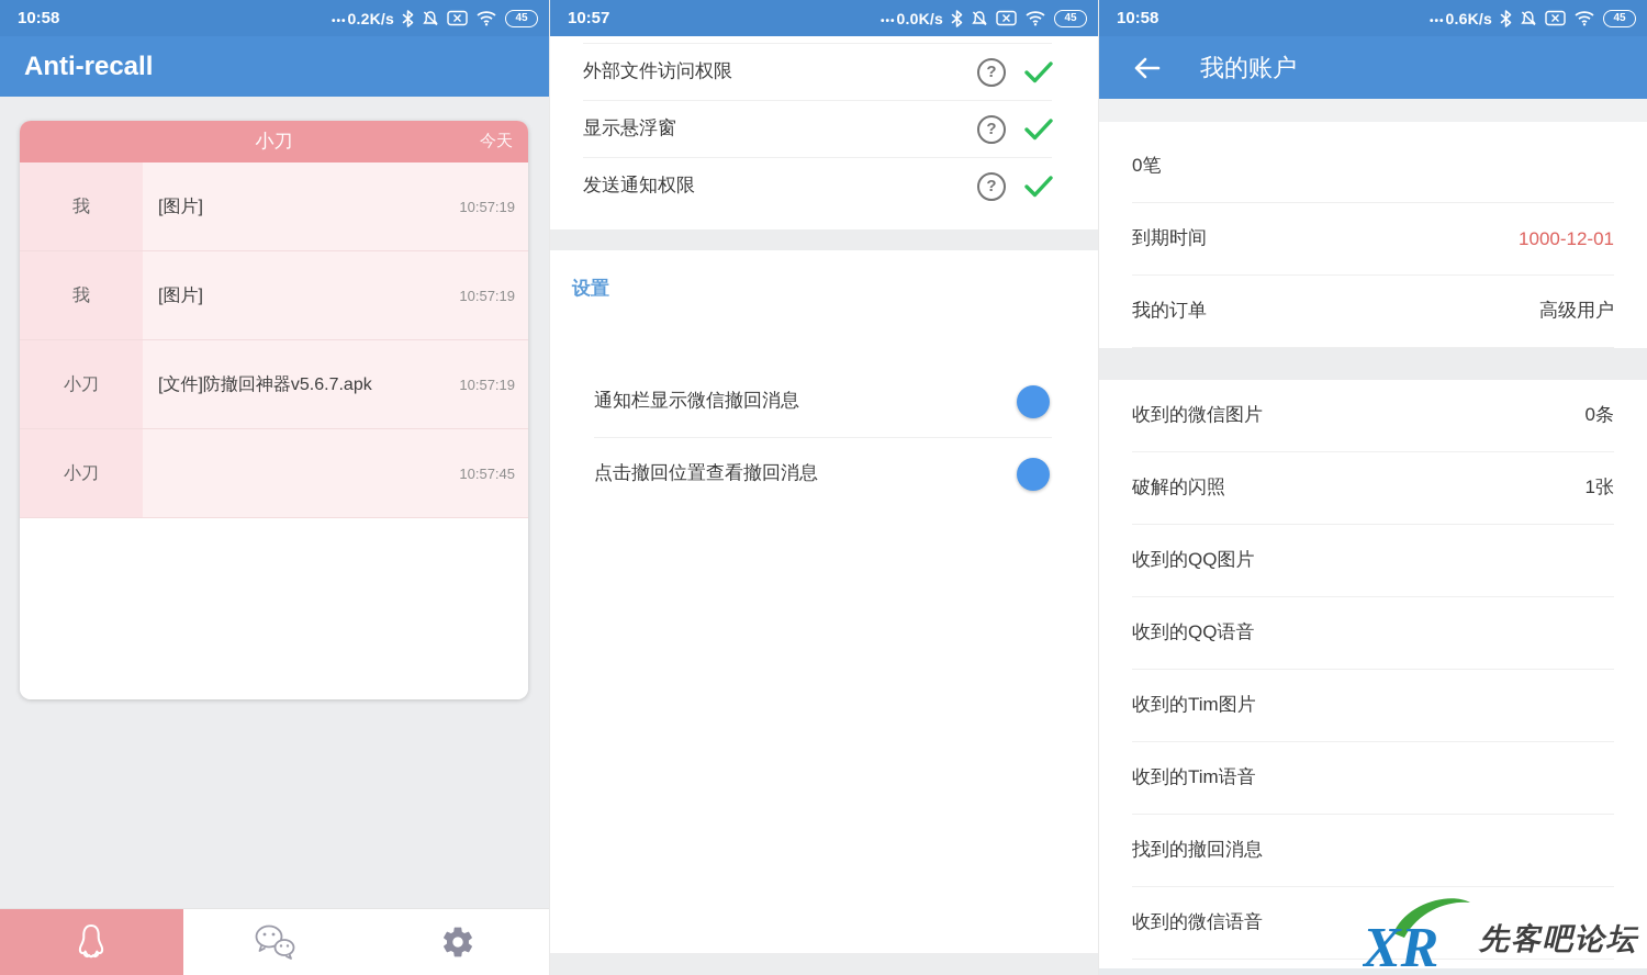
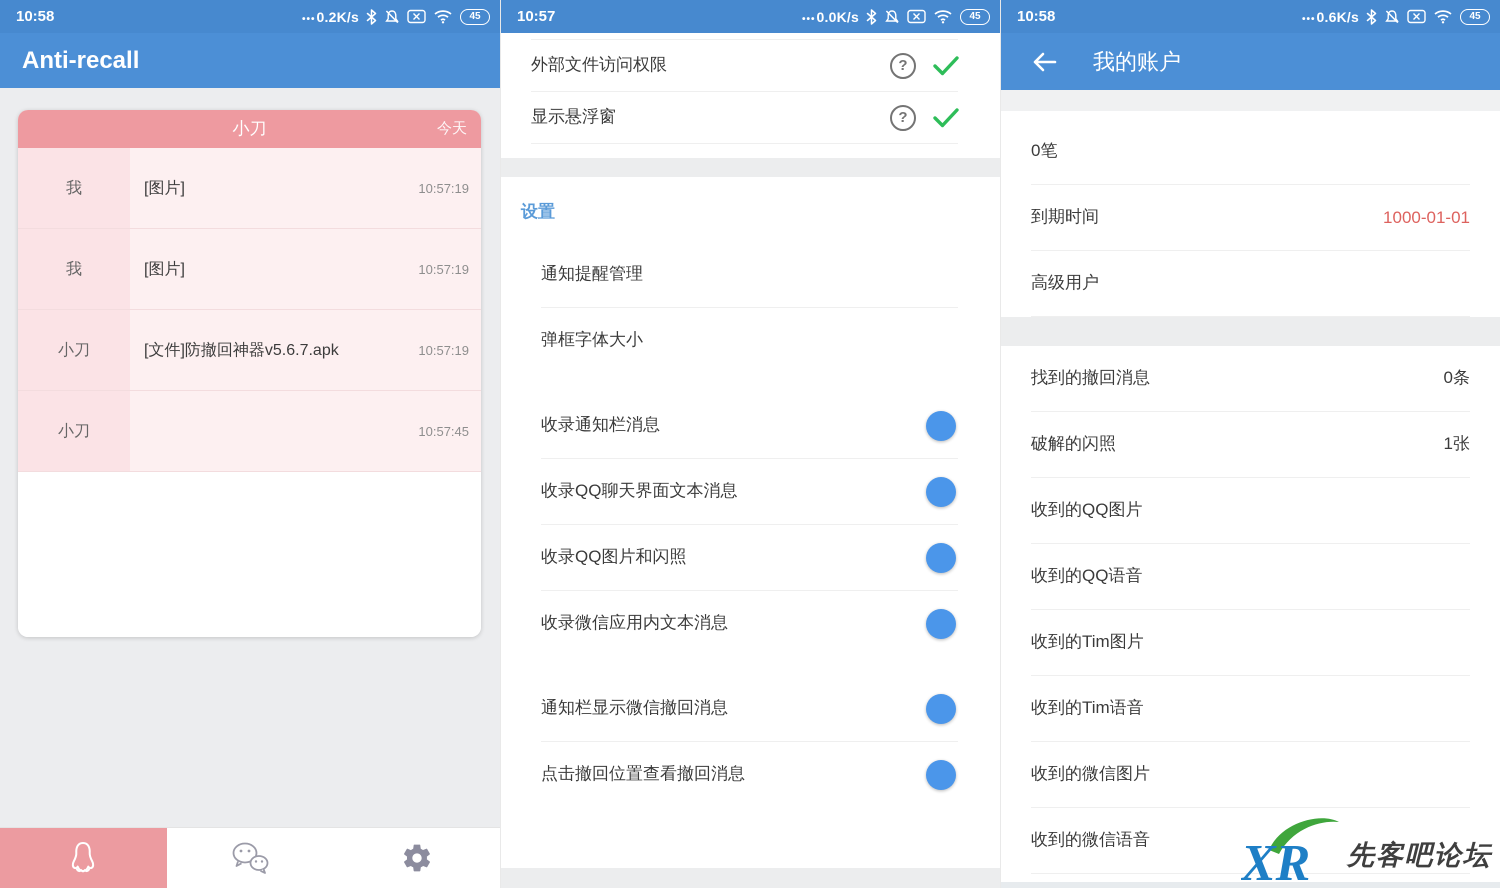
  10:58
  0.2K/s
  45
  Anti-recall
  小刀
  今天
  我
  [图片]
  10:57:19
  我
  [图片]
  10:57:19
  小刀
  [文件]防撤回神器v5.6.7.apk
  10:57:19
  小刀
  10:57:45
  10:57
  0.0K/s
  45
  外部文件访问权限
  显示悬浮窗
- 发送通知权限
  设置
+ 通知提醒管理
+ 弹框字体大小
+ 收录通知栏消息
+ 收录QQ聊天界面文本消息
+ 收录QQ图片和闪照
+ 收录微信应用内文本消息
  通知栏显示微信撤回消息
  点击撤回位置查看撤回消息
  10:58
  0.6K/s
  45
  我的账户
  0笔
  到期时间
- 1000-12-01
+ 1000-01-01
- 我的订单
  高级用户
- 收到的微信图片
+ 找到的撤回消息
  0条
  破解的闪照
  1张
  收到的QQ图片
  收到的QQ语音
  收到的Tim图片
  收到的Tim语音
- 找到的撤回消息
+ 收到的微信图片
  收到的微信语音
  XR
  先客吧论坛
